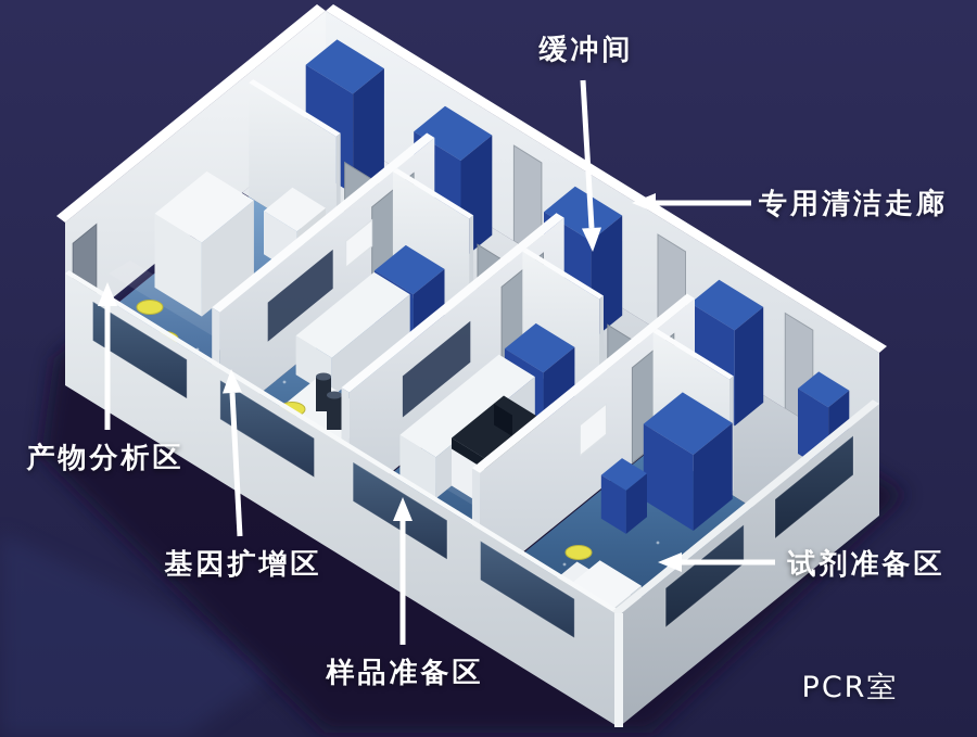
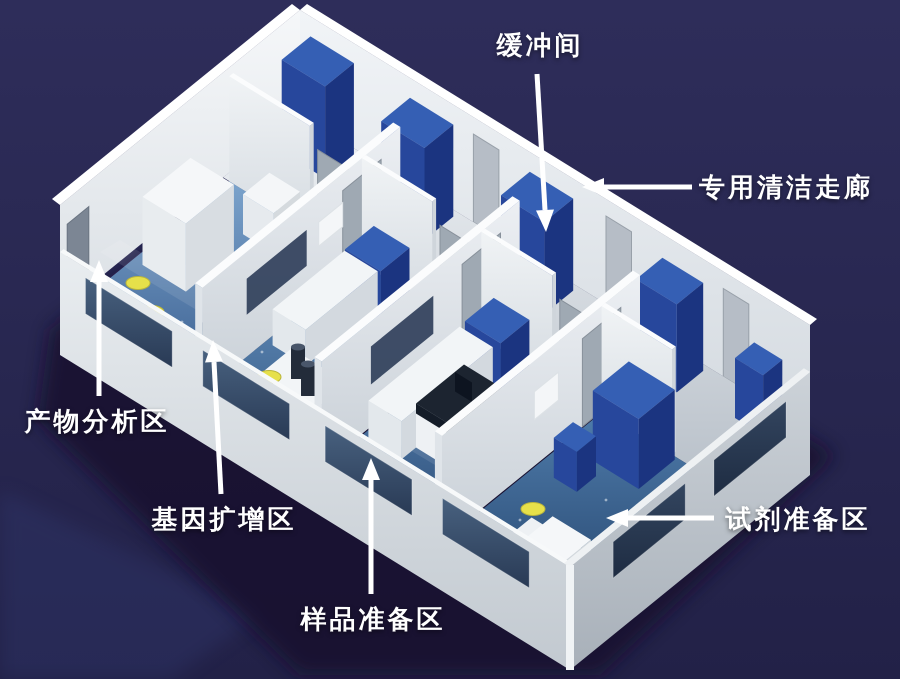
  缓冲间
  专用清洁走廊
  产物分析区
  基因扩增区
  样品准备区
  试剂准备区
- PCR室
